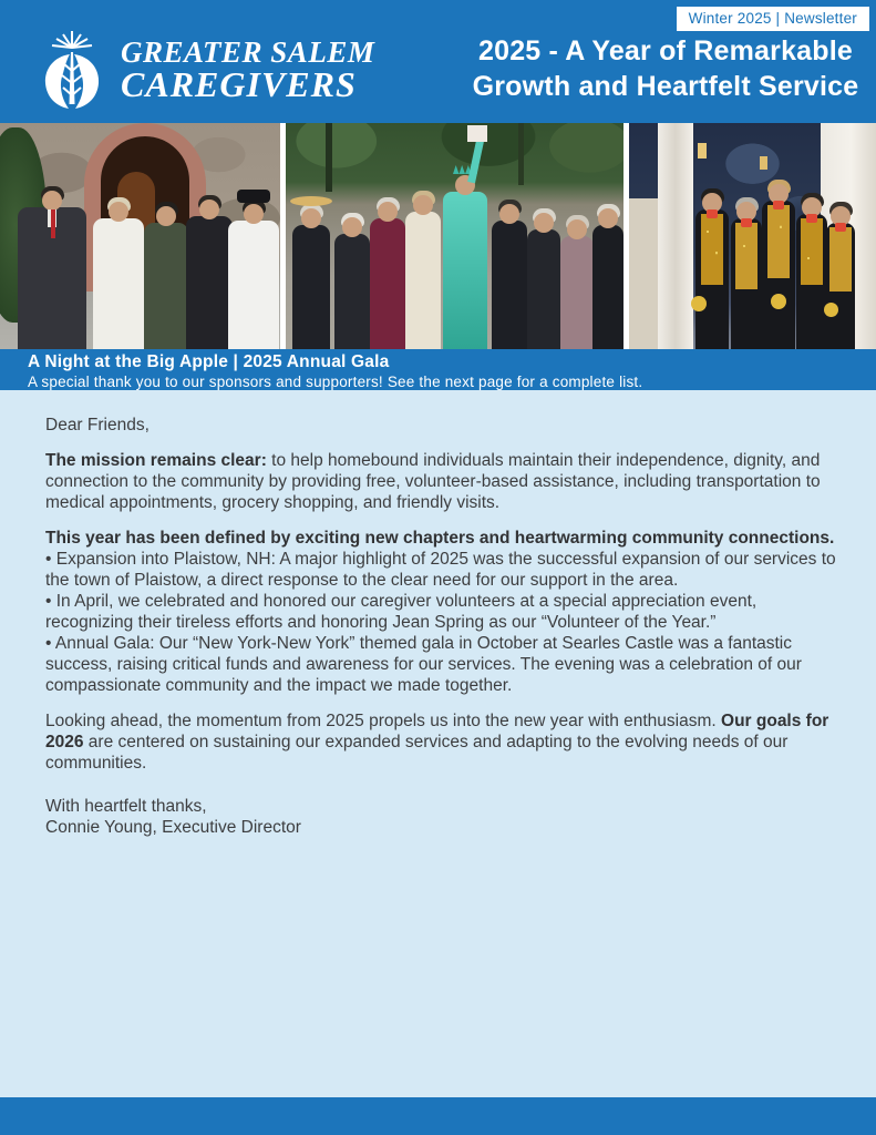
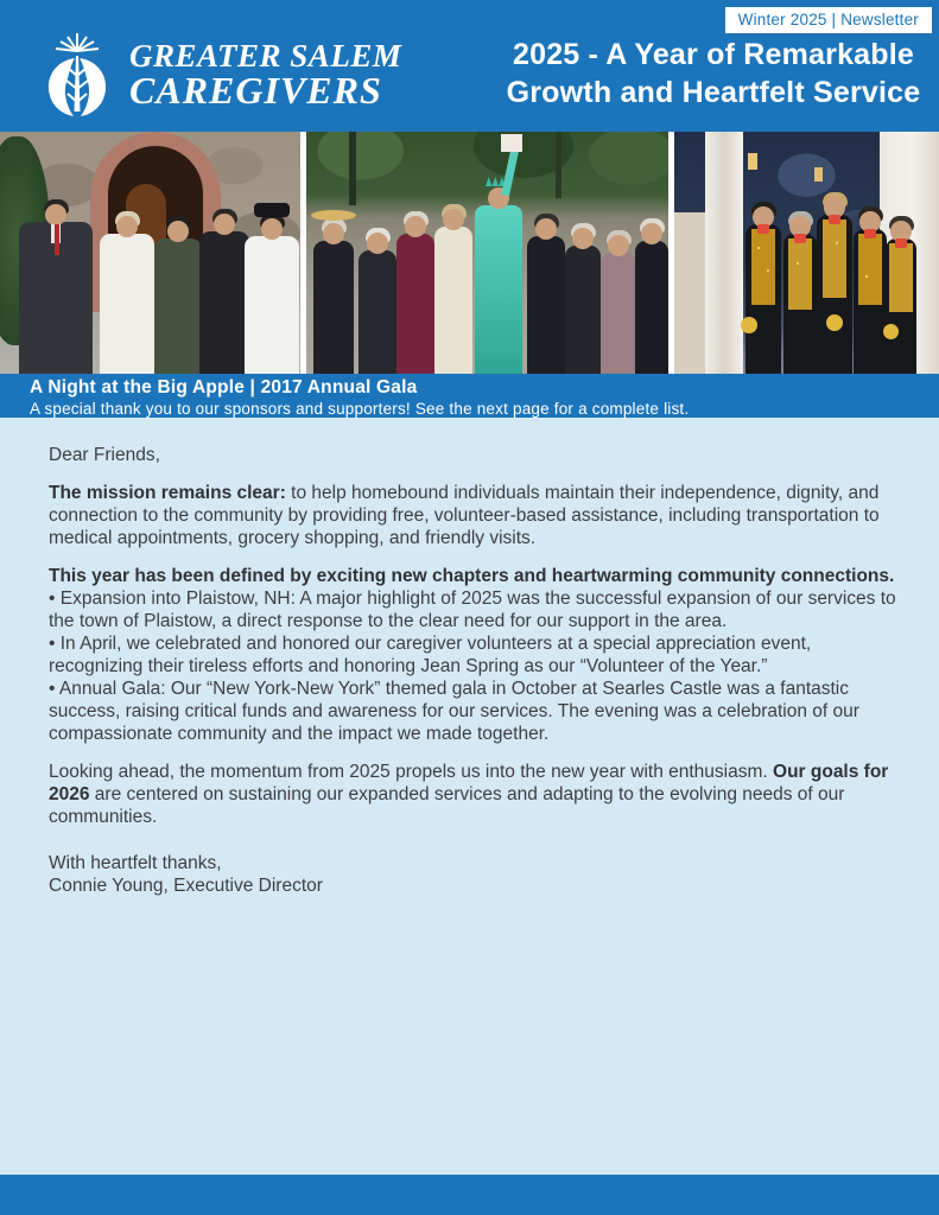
  Winter 2025 | Newsletter
  GREATER SALEM
  CAREGIVERS
  2025 - A Year of Remarkable
  Growth and Heartfelt Service
- A Night at the Big Apple | 2025 Annual Gala
+ A Night at the Big Apple | 2017 Annual Gala
  A special thank you to our sponsors and supporters! See the next page for a complete list.
  Dear Friends,
  The mission remains clear: to help homebound individuals maintain their independence, dignity, and connection to the community by providing free, volunteer-based assistance, including transportation to medical appointments, grocery shopping, and friendly visits.
  This year has been defined by exciting new chapters and heartwarming community connections.
  Expansion into Plaistow, NH: A major highlight of 2025 was the successful expansion of our services to the town of Plaistow, a direct response to the clear need for our support in the area.
  In April, we celebrated and honored our caregiver volunteers at a special appreciation event, recognizing their tireless efforts and honoring Jean Spring as our “Volunteer of the Year.”
  Annual Gala: Our “New York-New York” themed gala in October at Searles Castle was a fantastic success, raising critical funds and awareness for our services. The evening was a celebration of our compassionate community and the impact we made together.
  Looking ahead, the momentum from 2025 propels us into the new year with enthusiasm. Our goals for 2026 are centered on sustaining our expanded services and adapting to the evolving needs of our communities.
  With heartfelt thanks,
  Connie Young, Executive Director
